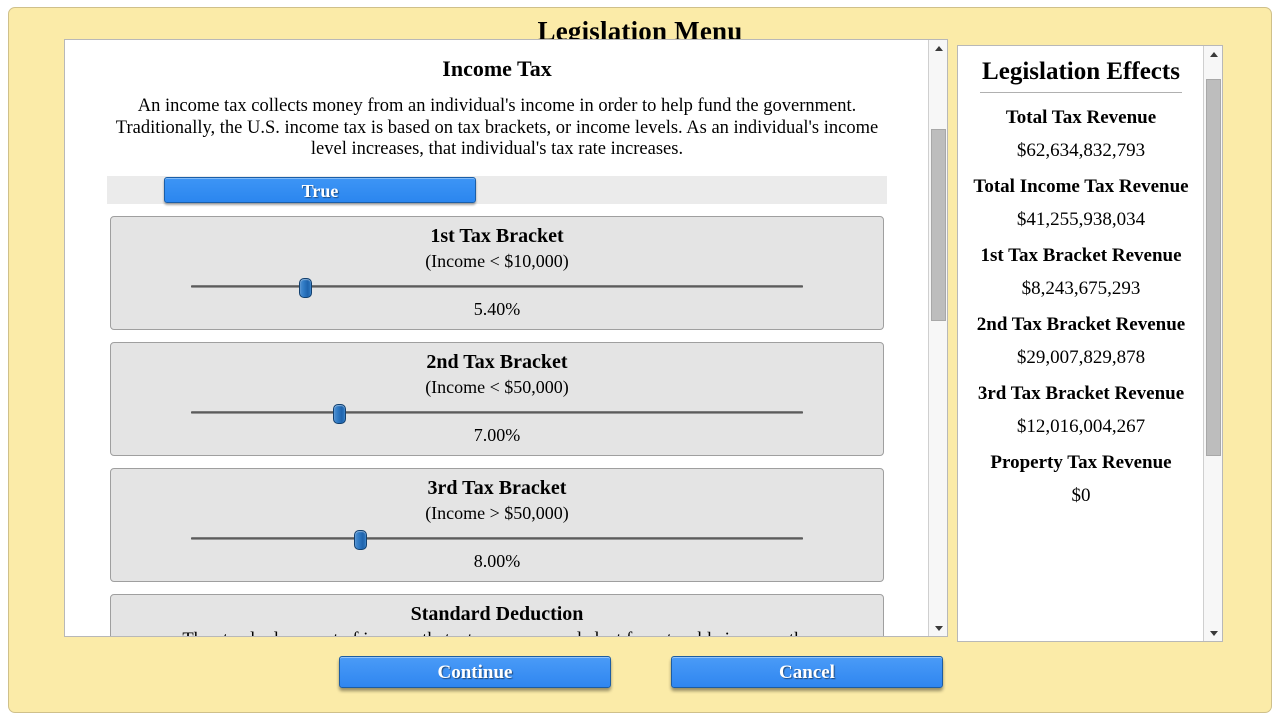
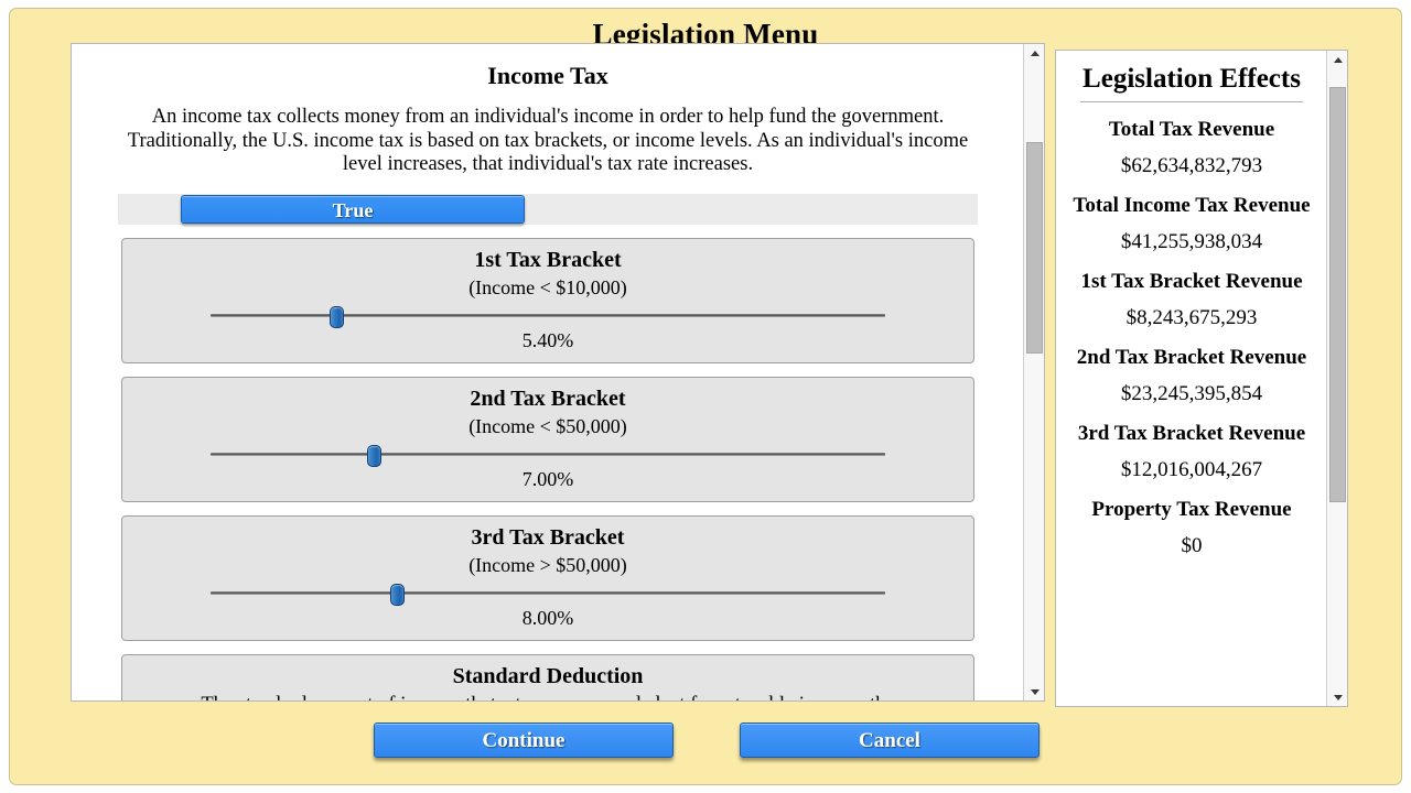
  Legislation Menu
  Income Tax
  An income tax collects money from an individual's income in order to help fund the government. Traditionally, the U.S. income tax is based on tax brackets, or income levels. As an individual's income level increases, that individual's tax rate increases.
  True
  1st Tax Bracket
  (Income < $10,000)
  5.40%
  2nd Tax Bracket
  (Income < $50,000)
  7.00%
  3rd Tax Bracket
  (Income > $50,000)
  8.00%
  Standard Deduction
  Legislation Effects
  Total Tax Revenue
  $62,634,832,793
  Total Income Tax Revenue
  $41,255,938,034
  1st Tax Bracket Revenue
  $8,243,675,293
  2nd Tax Bracket Revenue
- $29,007,829,878
+ $23,245,395,854
  3rd Tax Bracket Revenue
  $12,016,004,267
  Property Tax Revenue
  $0
  Continue
  Cancel
